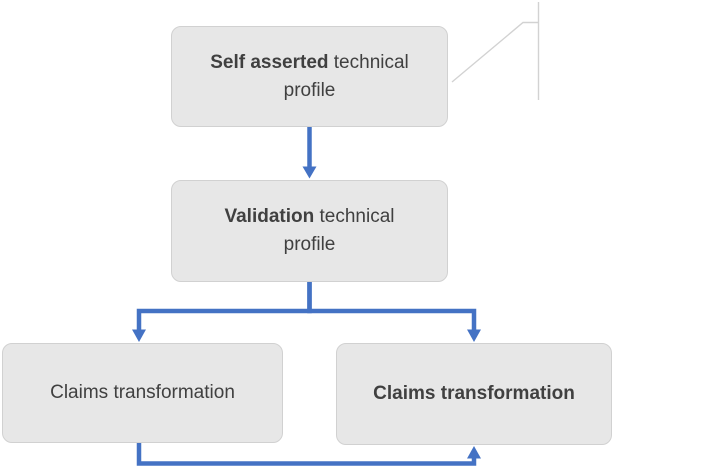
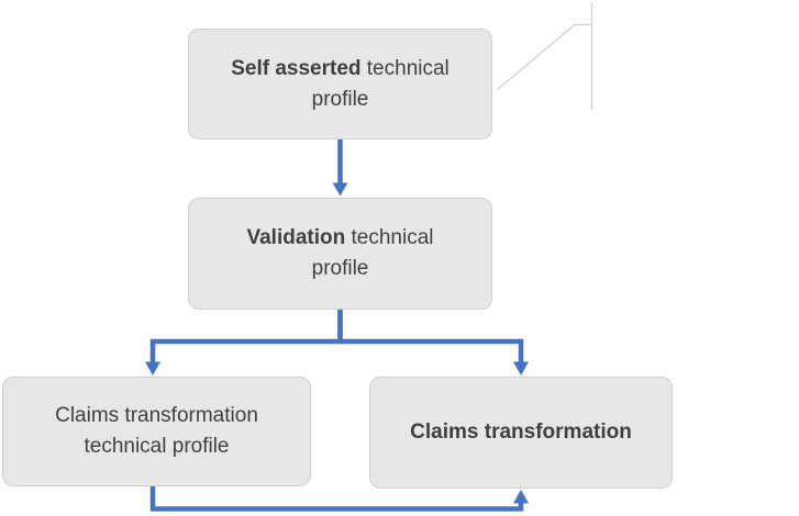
  Self asserted technical
  profile
  Validation technical
  profile
  Claims transformation
+ technical profile
  Claims transformation
